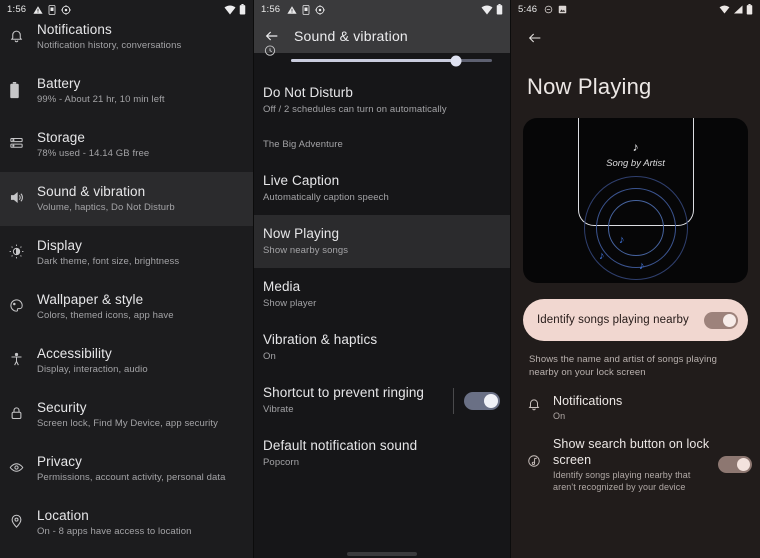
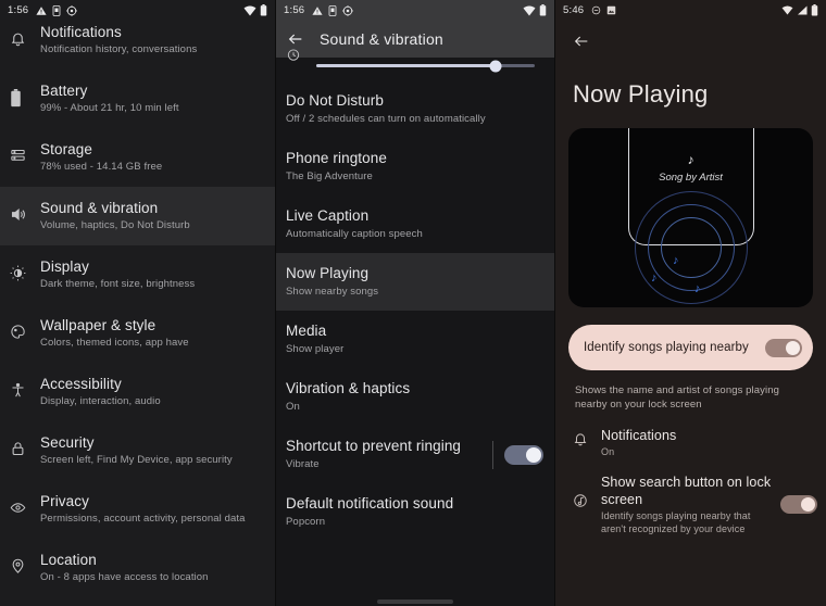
  1:56
  Notifications
  Notification history, conversations
  Battery
  99% - About 21 hr, 10 min left
  Storage
  78% used - 14.14 GB free
  Sound & vibration
  Volume, haptics, Do Not Disturb
  Display
  Dark theme, font size, brightness
  Wallpaper & style
  Colors, themed icons, app have
  Accessibility
  Display, interaction, audio
  Security
- Screen lock, Find My Device, app security
+ Screen left, Find My Device, app security
  Privacy
  Permissions, account activity, personal data
  Location
  On - 8 apps have access to location
  1:56
  Sound & vibration
  Do Not Disturb
  Off / 2 schedules can turn on automatically
+ Phone ringtone
  The Big Adventure
  Live Caption
  Automatically caption speech
  Now Playing
  Show nearby songs
  Media
  Show player
  Vibration & haptics
  On
  Shortcut to prevent ringing
  Vibrate
  Default notification sound
  Popcorn
  5:46
  Now Playing
  ♪
  Song by Artist
  ♪
  ♪
  ♪
  Identify songs playing nearby
  Shows the name and artist of songs playing nearby on your lock screen
  Notifications
  On
  Show search button on lock screen
  Identify songs playing nearby that aren't recognized by your device
